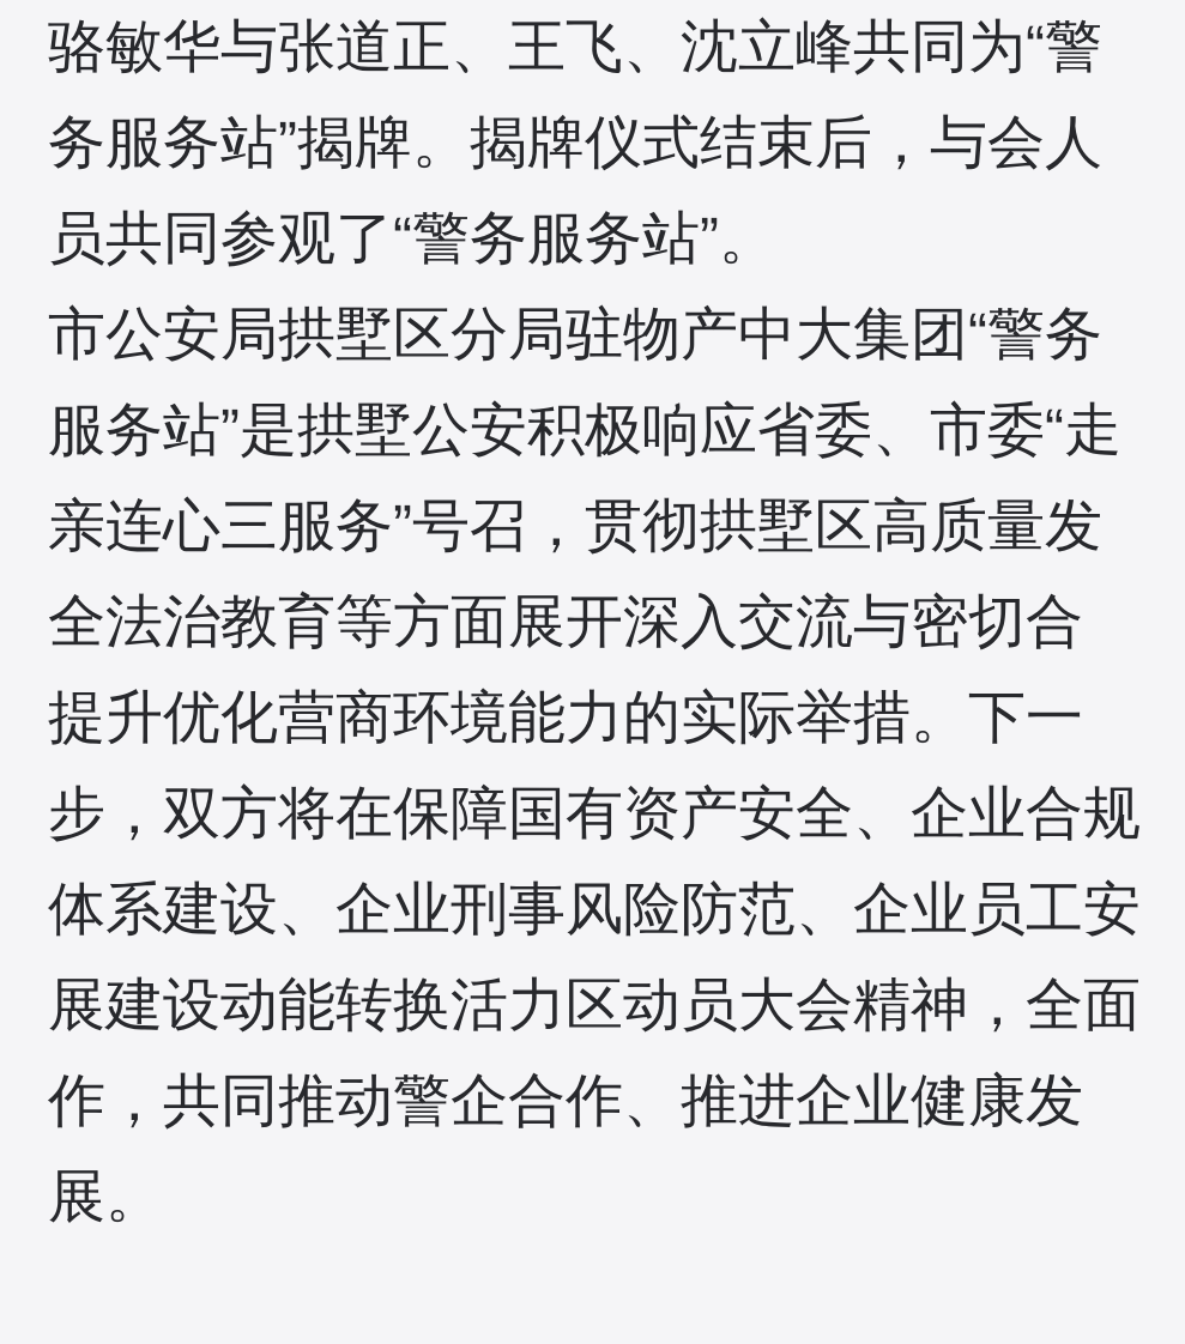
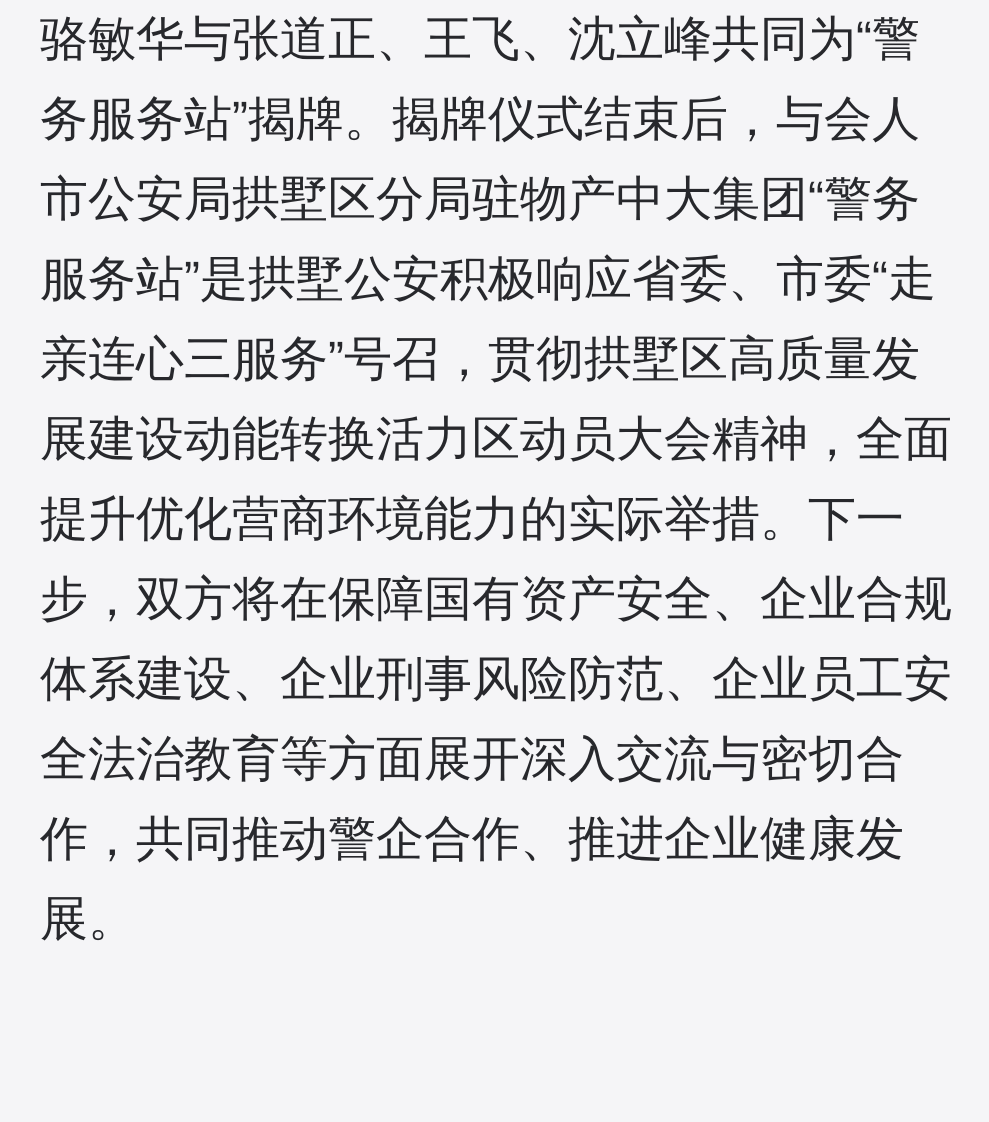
  骆敏华与张道正、王飞、沈立峰共同为“警
  务服务站”揭牌。揭牌仪式结束后，与会人
- 员共同参观了“警务服务站”。
  市公安局拱墅区分局驻物产中大集团“警务
  服务站”是拱墅公安积极响应省委、市委“走
  亲连心三服务”号召，贯彻拱墅区高质量发
- 全法治教育等方面展开深入交流与密切合
+ 展建设动能转换活力区动员大会精神，全面
  提升优化营商环境能力的实际举措。下一
  步，双方将在保障国有资产安全、企业合规
  体系建设、企业刑事风险防范、企业员工安
- 展建设动能转换活力区动员大会精神，全面
+ 全法治教育等方面展开深入交流与密切合
  作，共同推动警企合作、推进企业健康发
  展。
